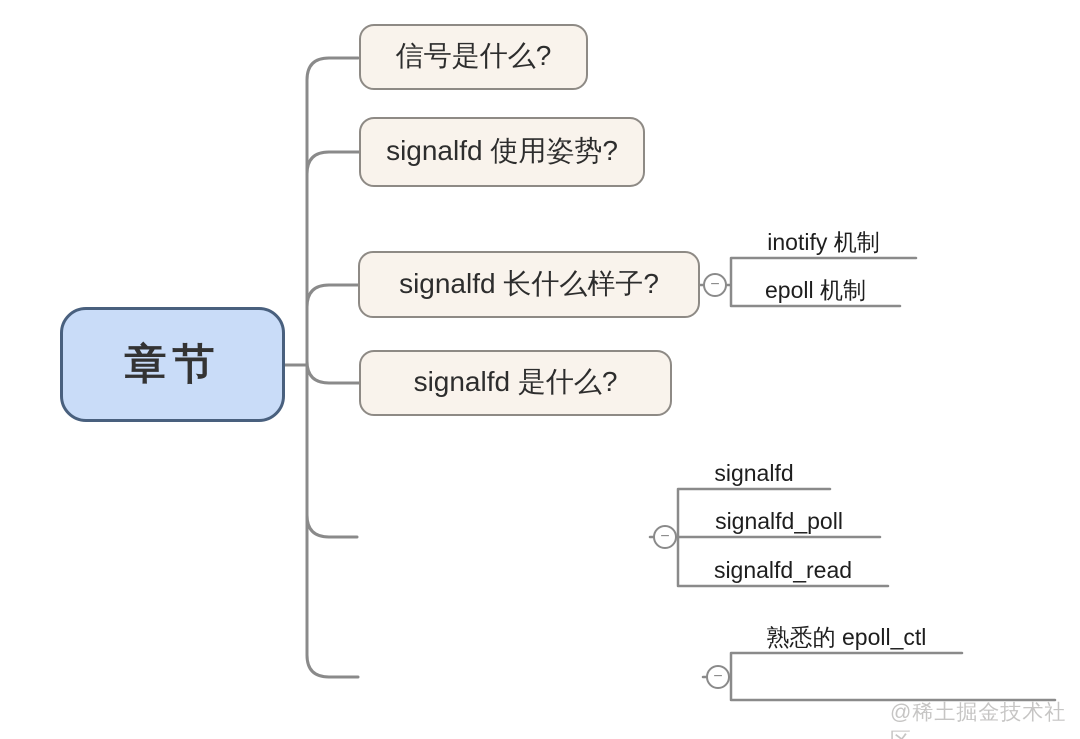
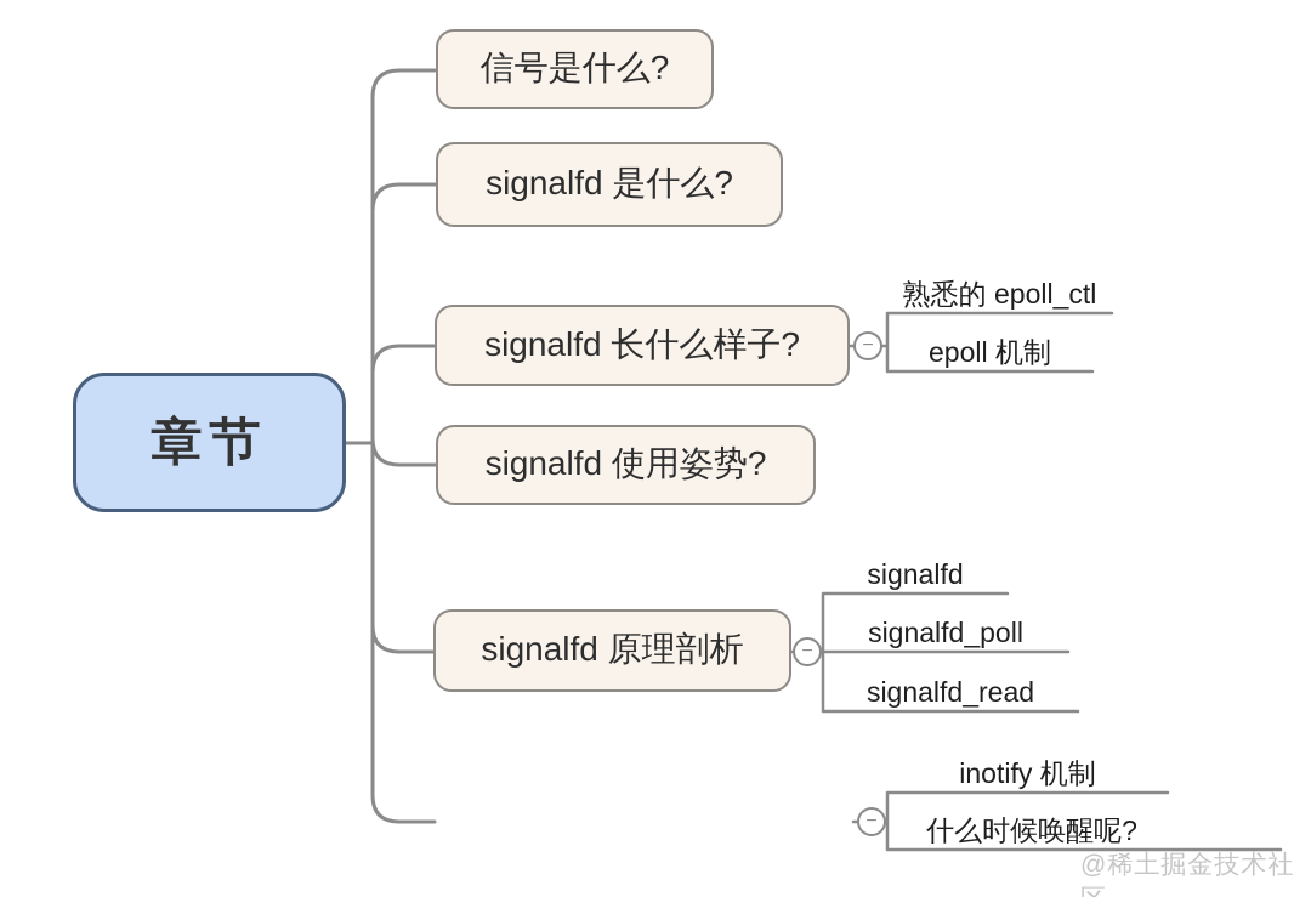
  章节
  信号是什么?
- signalfd 使用姿势?
+ signalfd 是什么?
  signalfd 长什么样子?
- signalfd 是什么?
+ signalfd 使用姿势?
+ signalfd 原理剖析
  −
  −
  −
- inotify 机制
+ 熟悉的 epoll_ctl
  epoll 机制
  signalfd
  signalfd_poll
  signalfd_read
- 熟悉的 epoll_ctl
+ inotify 机制
+ 什么时候唤醒呢?
  @稀土掘金技术社
